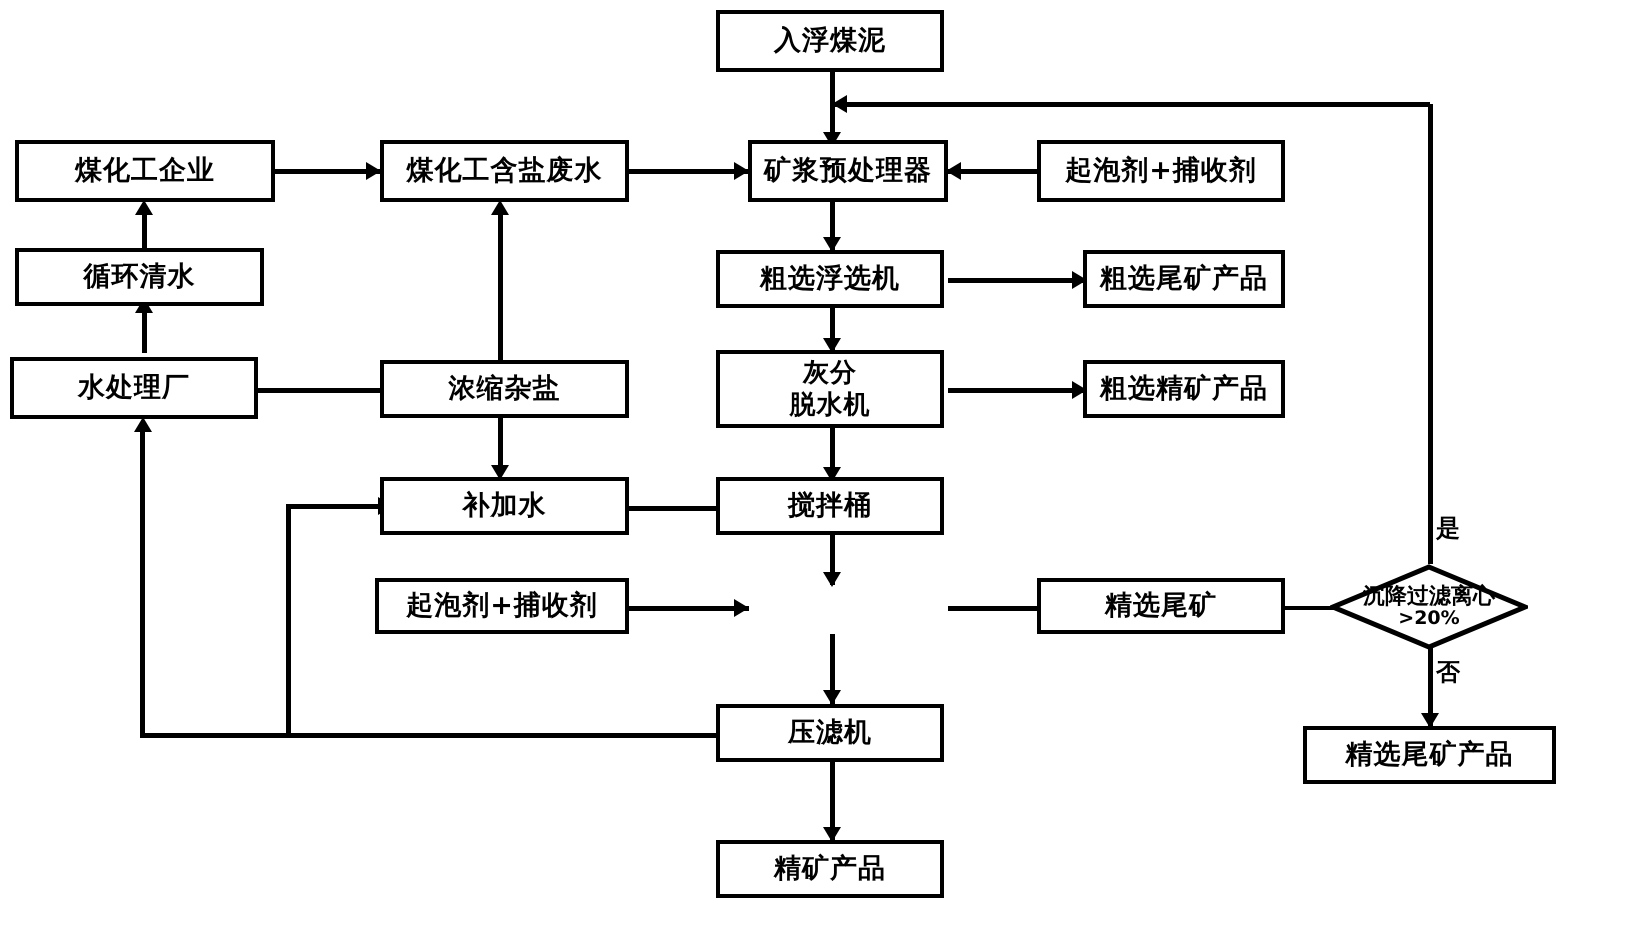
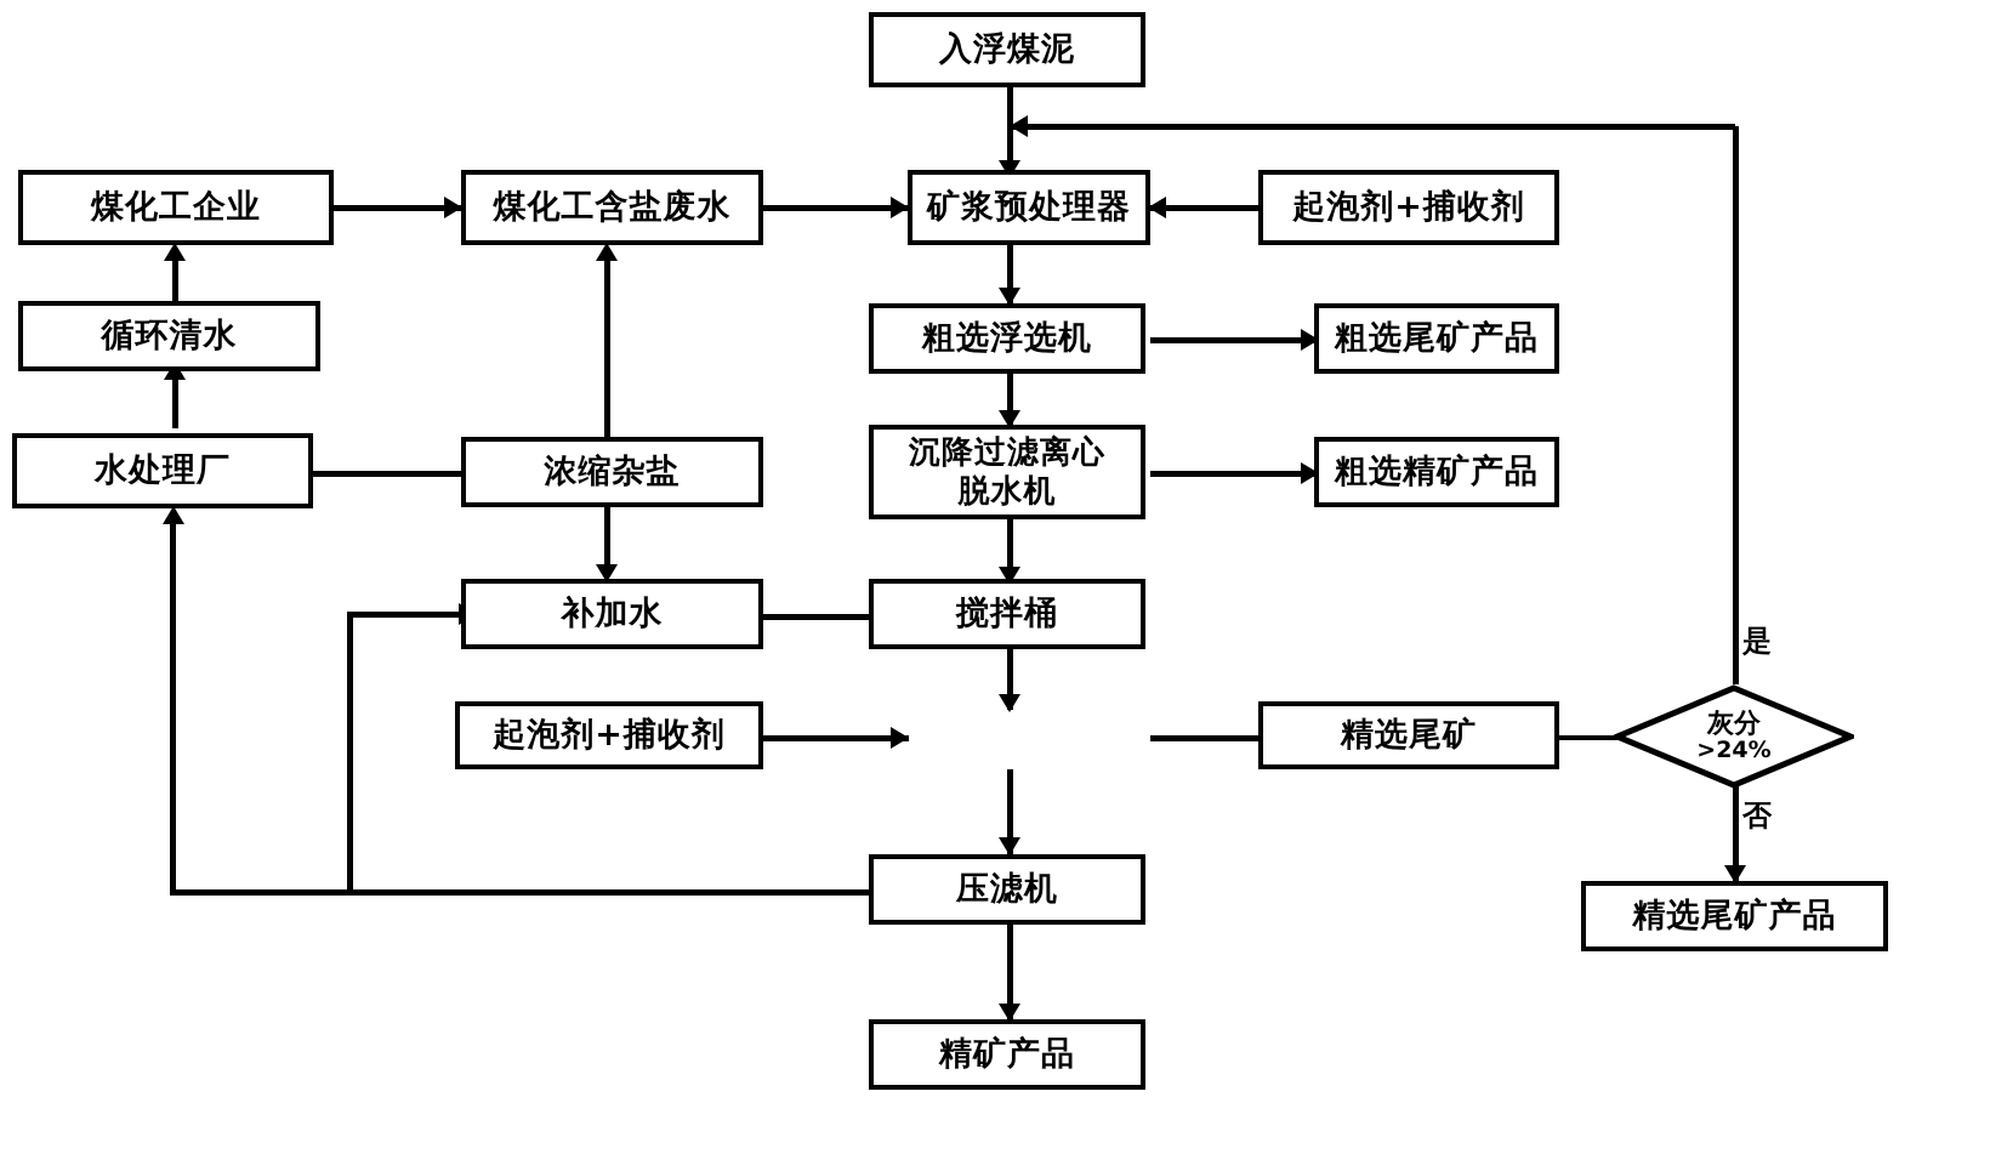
  入浮煤泥
  煤化工企业
  煤化工含盐废水
  矿浆预处理器
  起泡剂+捕收剂
  循环清水
  粗选浮选机
  粗选尾矿产品
  水处理厂
  浓缩杂盐
- 灰分
+ 沉降过滤离心
  脱水机
  粗选精矿产品
  补加水
  搅拌桶
  起泡剂+捕收剂
  精选尾矿
- 沉降过滤离心
+ 灰分
- >20%
+ >24%
  是
  否
  压滤机
  精选尾矿产品
  精矿产品
